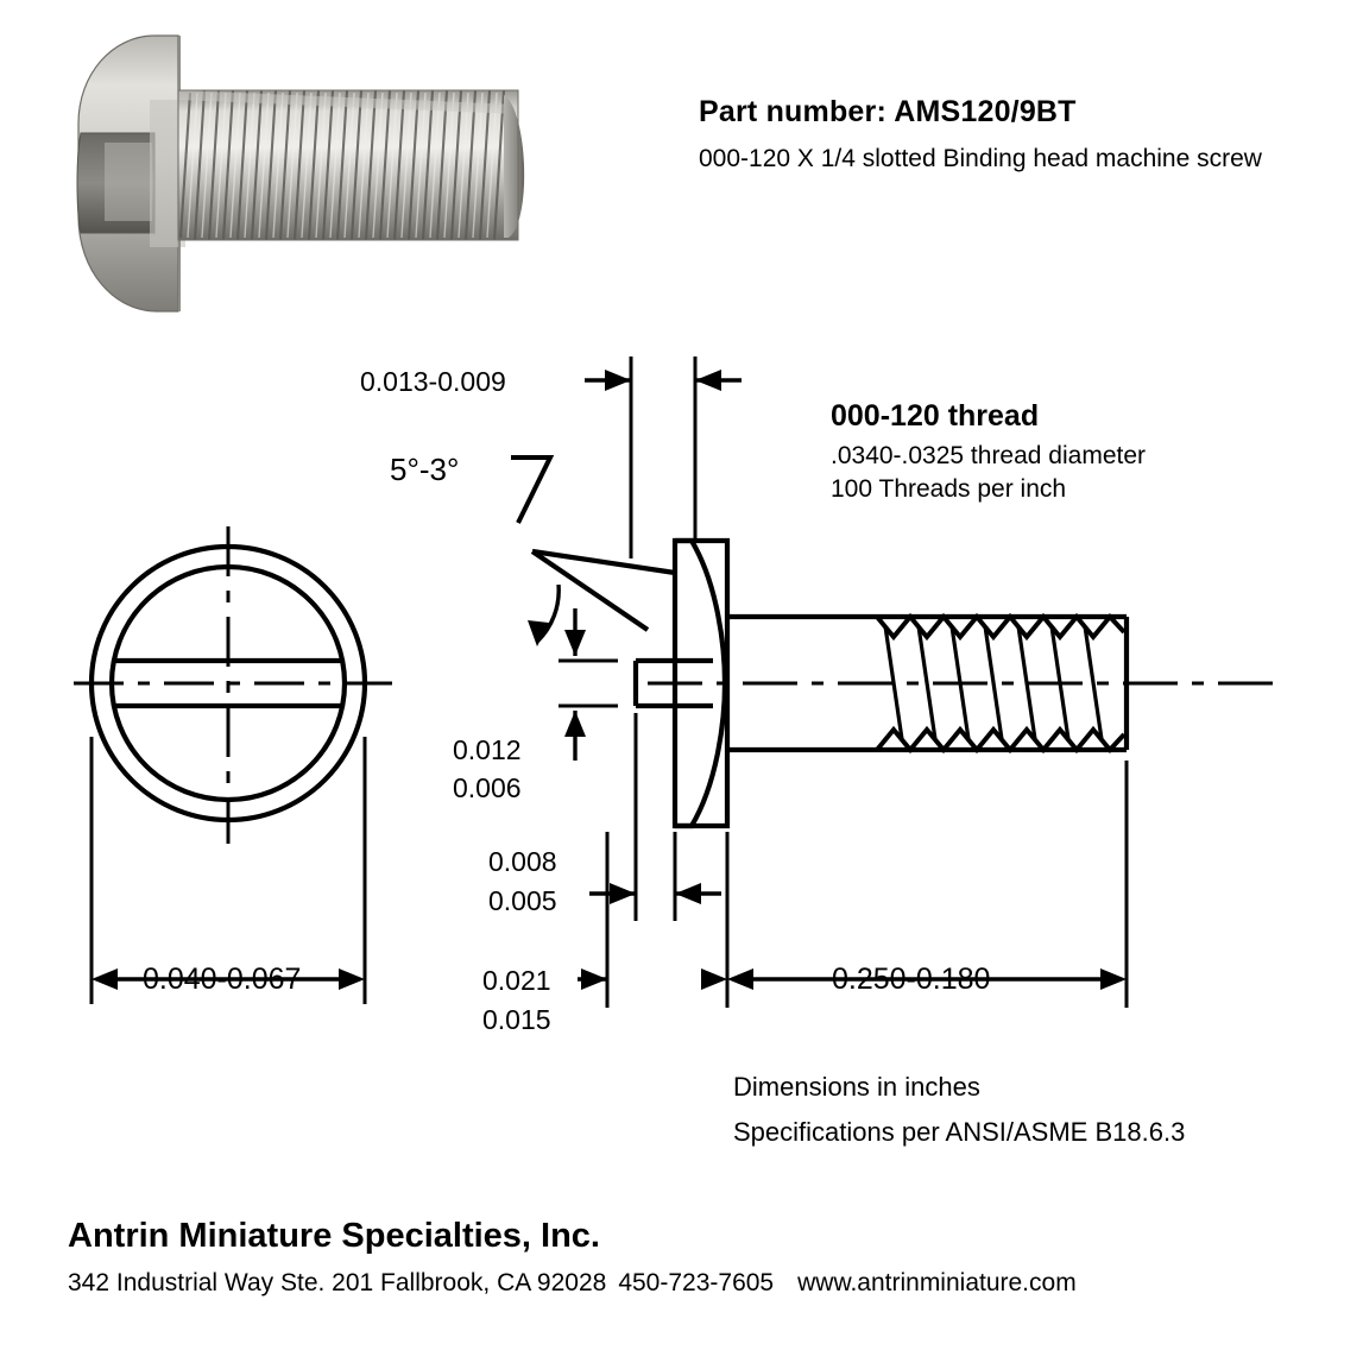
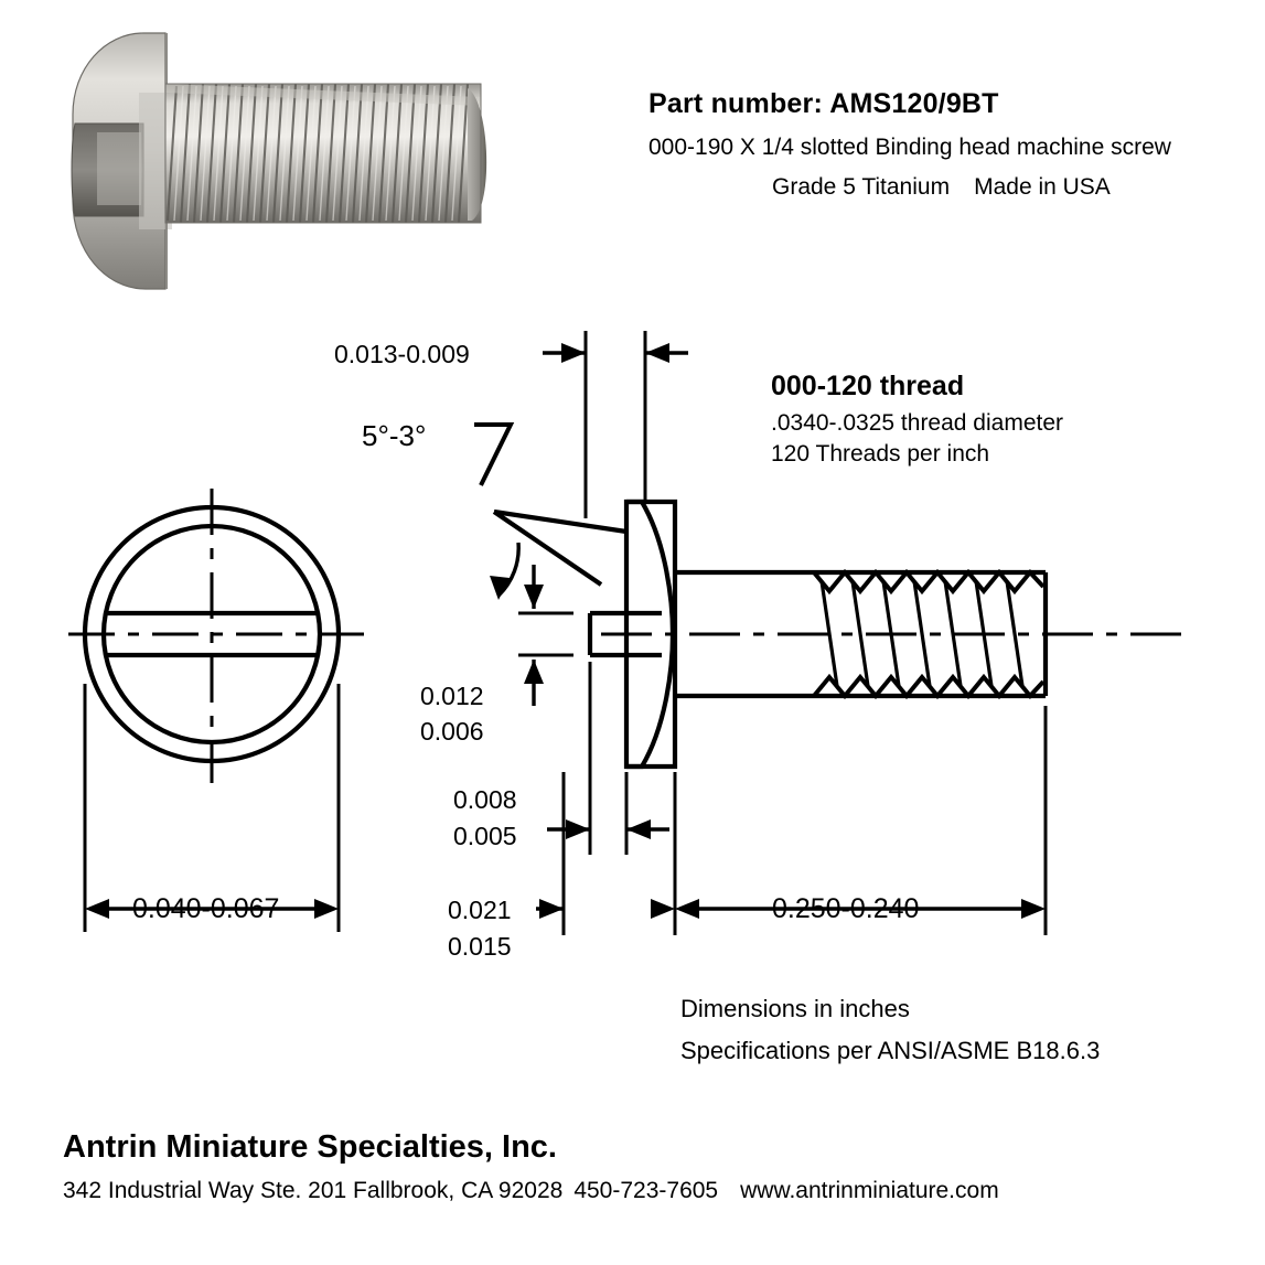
  Part number: AMS120/9BT
- 000-120 X 1/4 slotted Binding head machine screw
+ 000-190 X 1/4 slotted Binding head machine screw
+ Grade 5 Titanium Made in USA
  000-120 thread
  .0340-.0325 thread diameter
- 100 Threads per inch
+ 120 Threads per inch
  0.013-0.009
  5°-3°
  0.012
  0.006
  0.008
  0.005
  0.021
  0.015
  0.040-0.067
- 0.250-0.180
+ 0.250-0.240
  Dimensions in inches
  Specifications per ANSI/ASME B18.6.3
  Antrin Miniature Specialties, Inc.
  342 Industrial Way Ste. 201 Fallbrook, CA 92028 450-723-7605 www.antrinminiature.com
